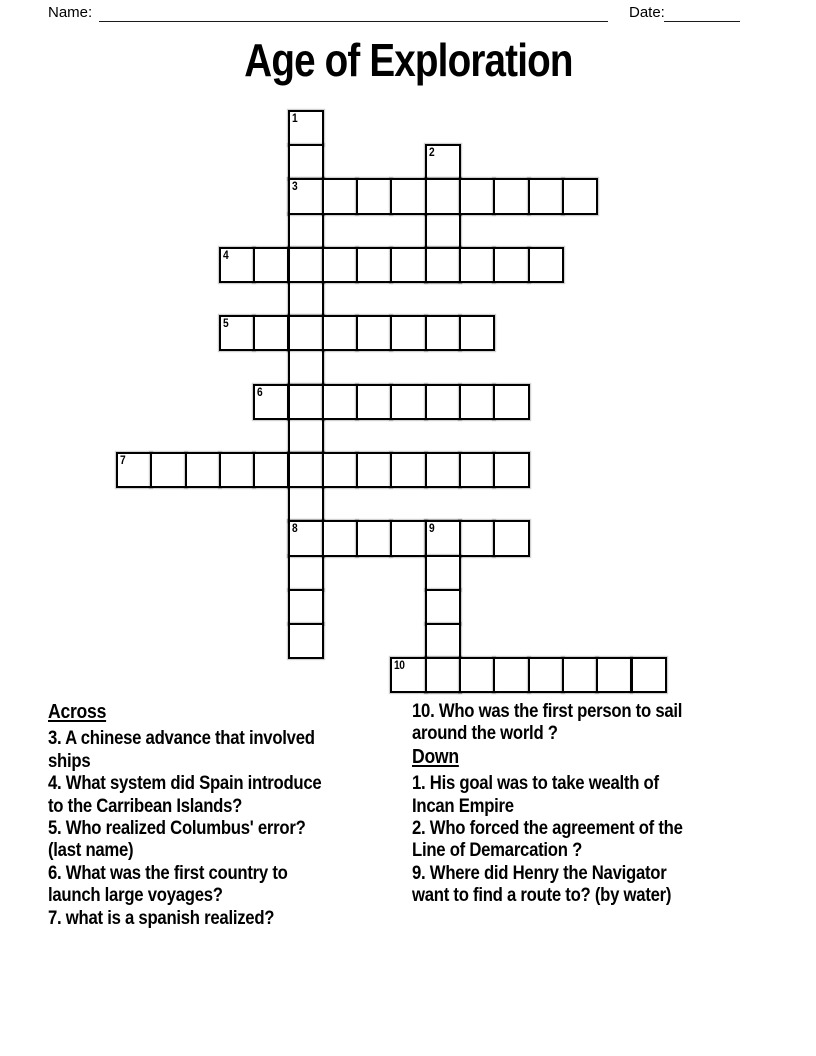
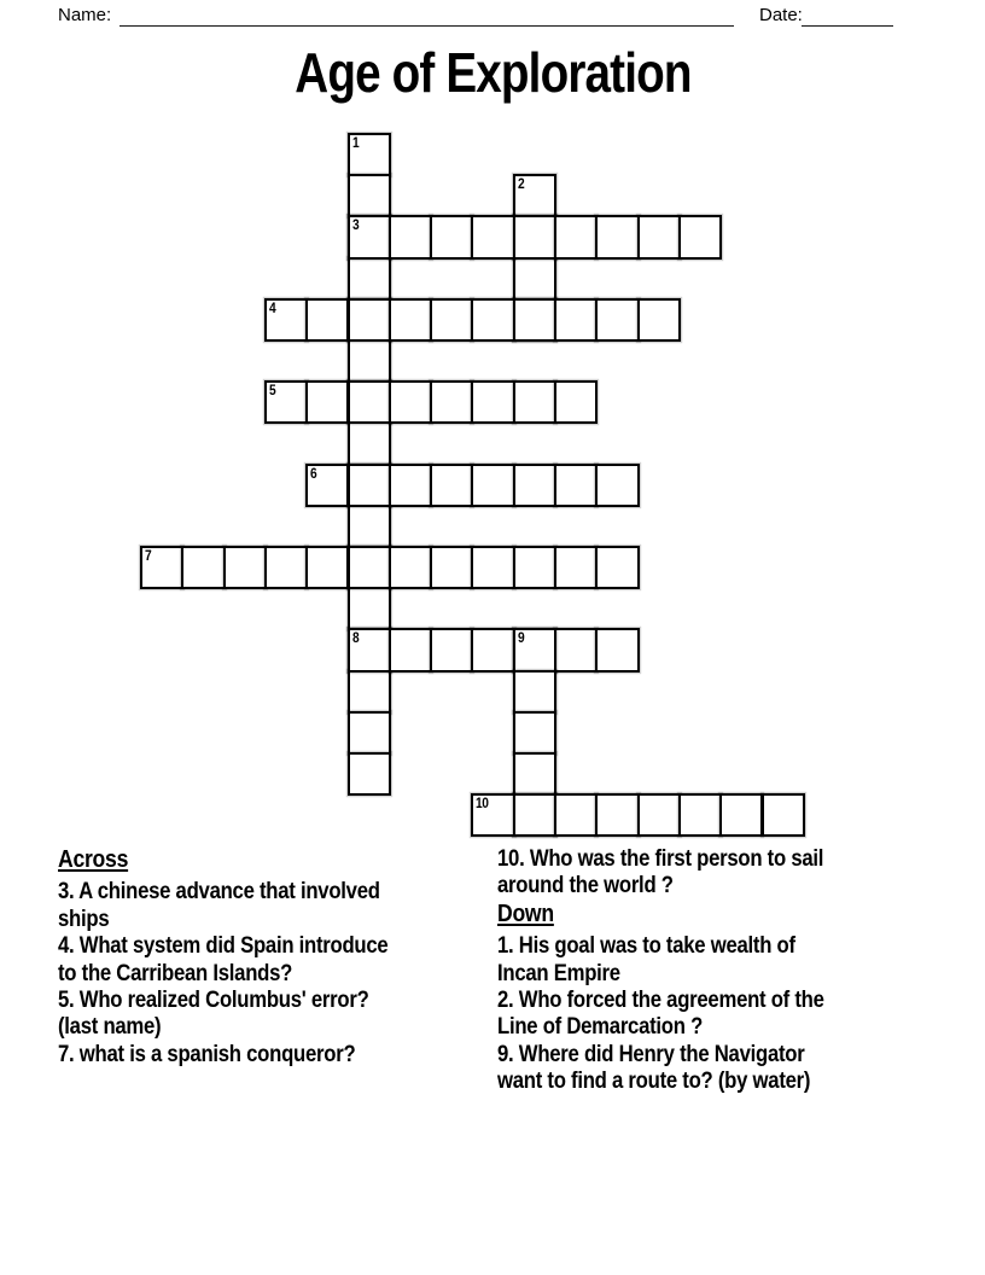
  Name:
  Date:
  Age of Exploration
  1
  2
  3
  4
  5
  6
  7
  8
  9
  10
  Across
  3. A chinese advance that involved
  ships
  4. What system did Spain introduce
  to the Carribean Islands?
  5. Who realized Columbus' error?
  (last name)
- 6. What was the first country to
- launch large voyages?
- 7. what is a spanish realized?
+ 7. what is a spanish conqueror?
  10. Who was the first person to sail
  around the world ?
  Down
  1. His goal was to take wealth of
  Incan Empire
  2. Who forced the agreement of the
  Line of Demarcation ?
  9. Where did Henry the Navigator
  want to find a route to? (by water)
